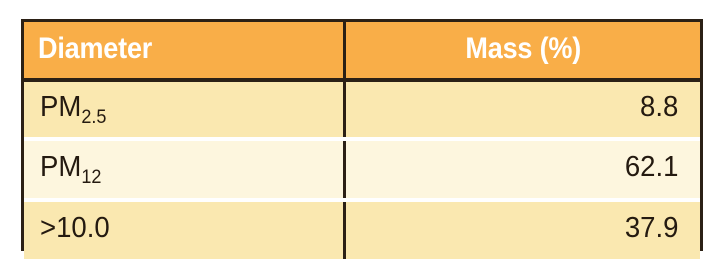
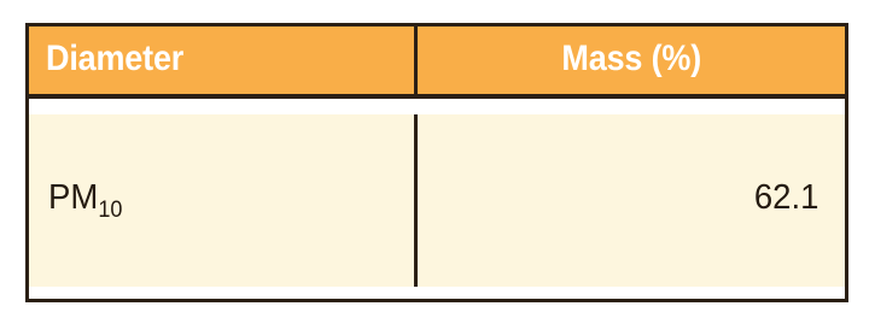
  Diameter	Mass (%)
- PM2.5	8.8
- PM12	62.1
+ PM10	62.1
- >10.0	37.9
